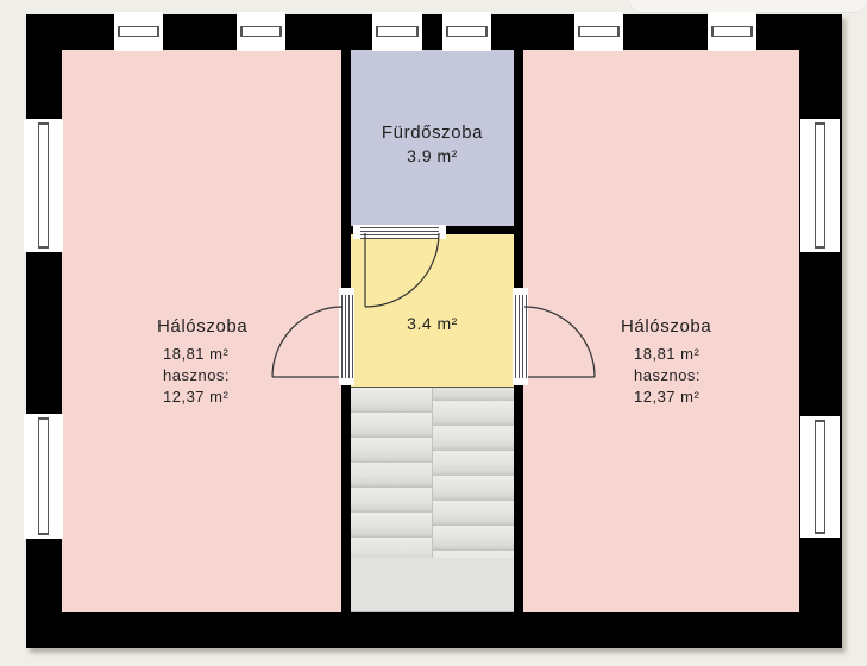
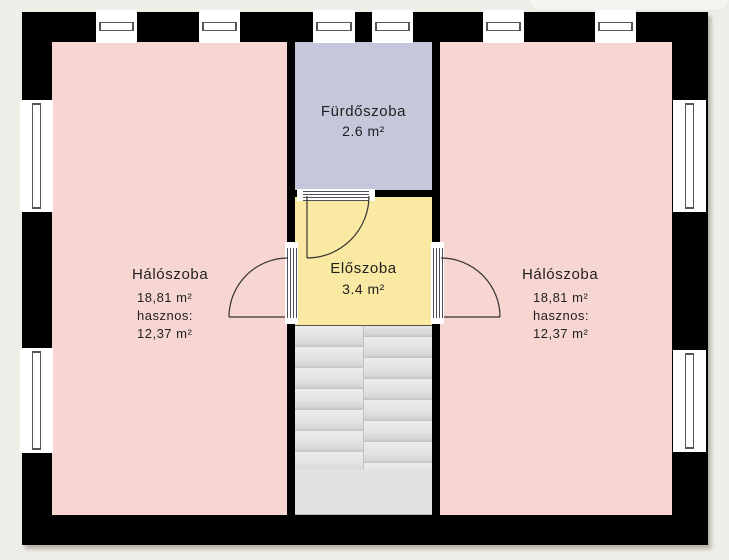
  Fürdőszoba
- 3.9 m²
+ 2.6 m²
+ Előszoba
  3.4 m²
  Hálószoba
  18,81 m²
  hasznos:
  12,37 m²
  Hálószoba
  18,81 m²
  hasznos:
  12,37 m²
